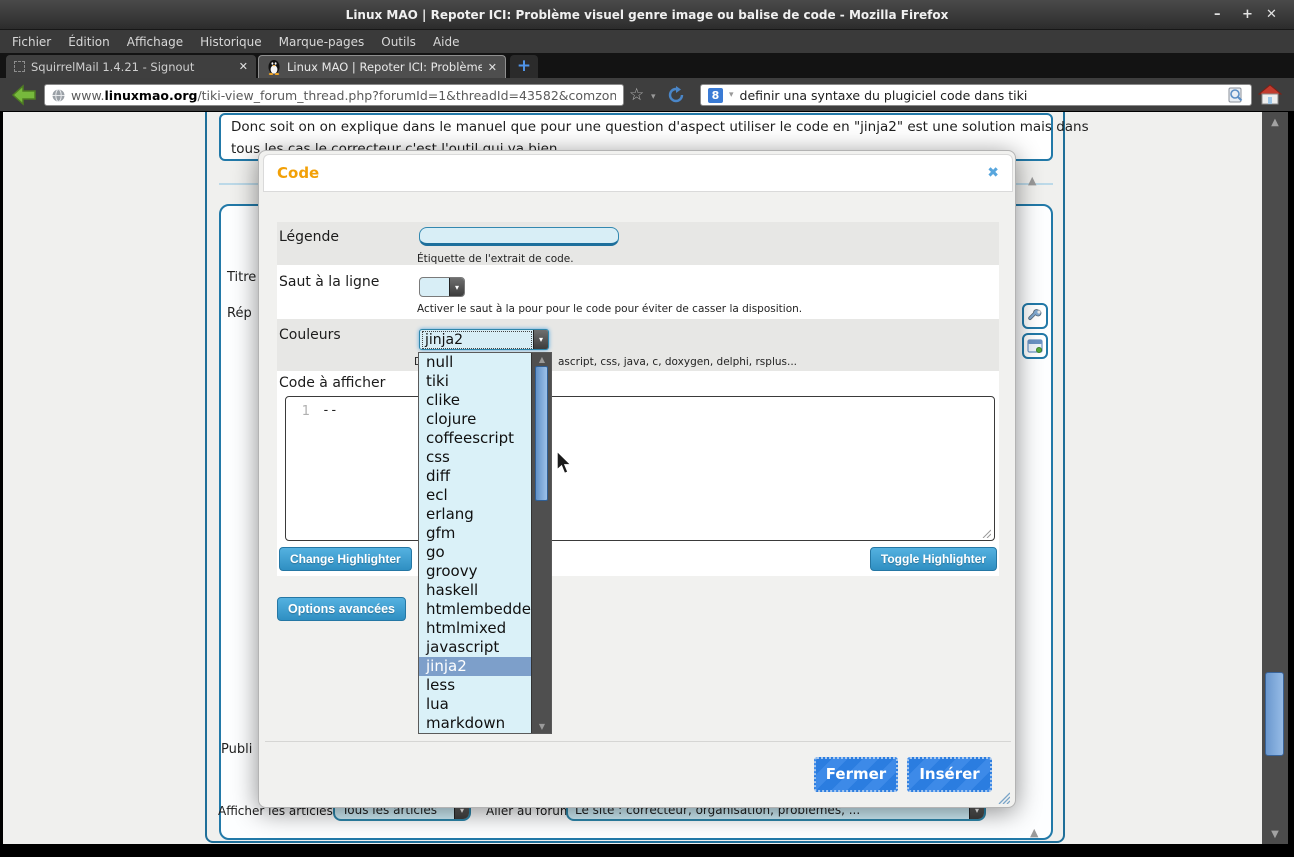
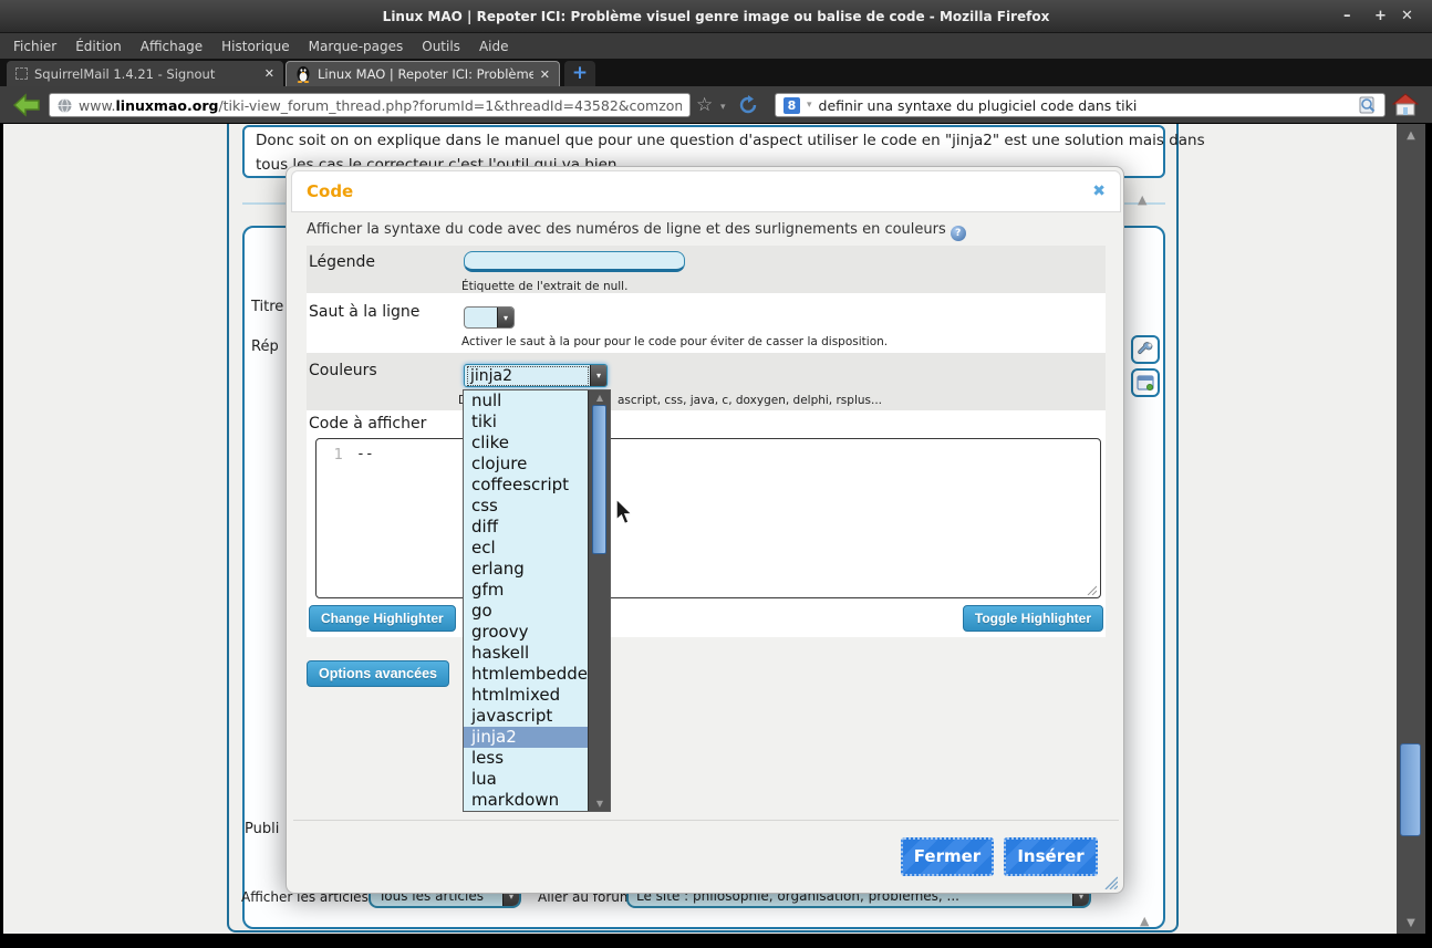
  Linux MAO | Repoter ICI: Problème visuel genre image ou balise de code - Mozilla Firefox
  –
  +
  ✕
  Fichier
  Édition
  Affichage
  Historique
  Marque-pages
  Outils
  Aide
  SquirrelMail 1.4.21 - Signout
  ✕
  Linux MAO | Repoter ICI: Problème
  ✕
  +
  www.linuxmao.org/tiki-view_forum_thread.php?forumId=1&threadId=43582&comzon
  ☆
  ▾
  8
  ▾
  definir una syntaxe du plugiciel code dans tiki
  Donc soit on on explique dans le manuel que pour une question d'aspect utiliser le code en "jinja2" est une solution mais dans
  tous les cas le correcteur c'est l'outil qui va bien...
  ▲
  Titre
  Rép
  Publi
  Afficher les articles
  Tous les articles
  ▾
  Aller au foru
- Le site : correcteur, organisation, problèmes, ...
+ Le site : philosophie, organisation, problèmes, ...
  ▾
  ▲
  ▲
  ▼
  Code
  ✖
+ Afficher la syntaxe du code avec des numéros de ligne et des surlignements en couleurs ?
  Légende
- Étiquette de l'extrait de code.
+ Étiquette de l'extrait de null.
  Saut à la ligne
  ▾
  Activer le saut à la pour pour le code pour éviter de casser la disposition.
  Couleurs
  jinja2
  ▾
  ascript, css, java, c, doxygen, delphi, rsplus...
  Code à afficher
  1
  --
  Change Highlighter
  Toggle Highlighter
  Options avancées
  Fermer
  Insérer
  null
  tiki
  clike
  clojure
  coffeescript
  css
  diff
  ecl
  erlang
  gfm
  go
  groovy
  haskell
  htmlembedde
  htmlmixed
  javascript
  jinja2
  less
  lua
  markdown
  ▲
  ▼
